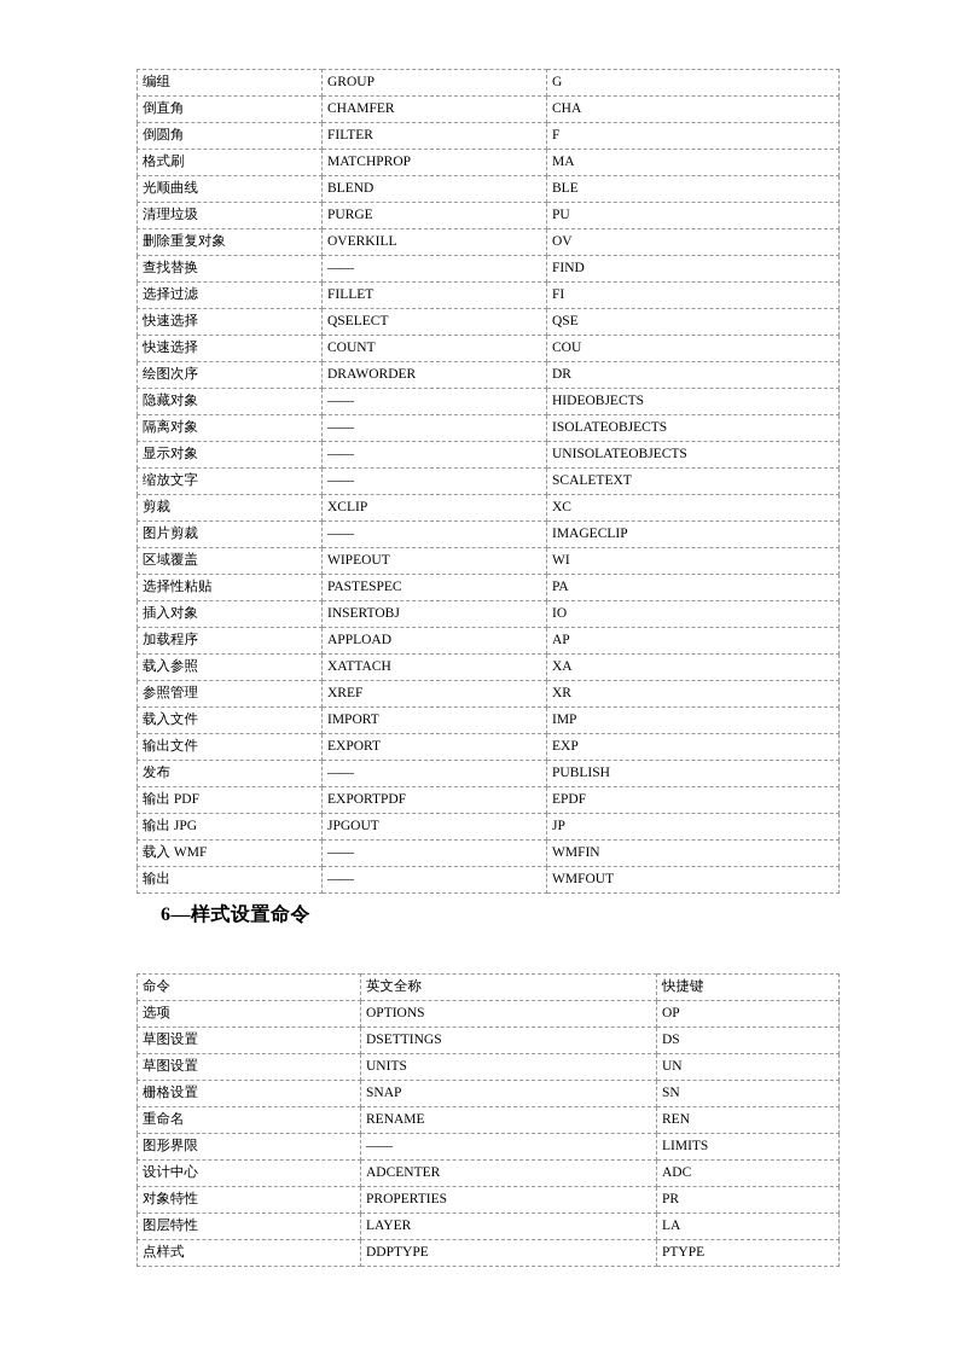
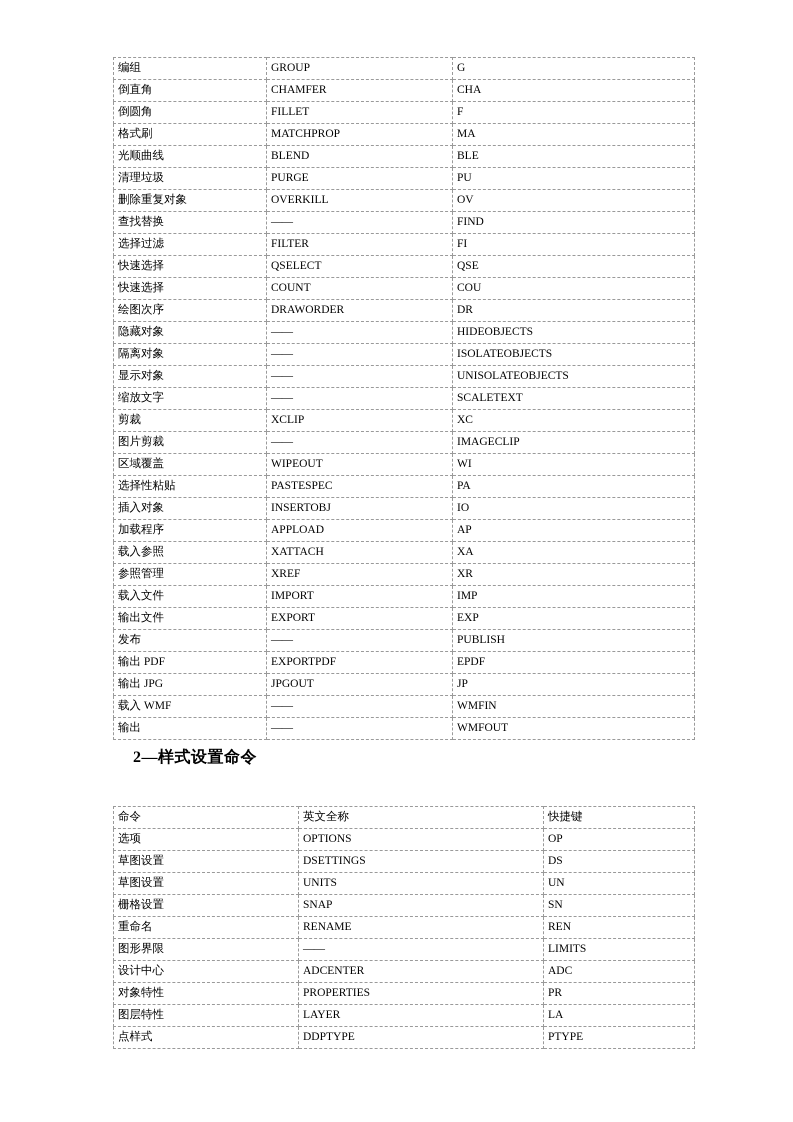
  编组	GROUP	G
  倒直角	CHAMFER	CHA
- 倒圆角	FILTER	F
+ 倒圆角	FILLET	F
  格式刷	MATCHPROP	MA
  光顺曲线	BLEND	BLE
  清理垃圾	PURGE	PU
  删除重复对象	OVERKILL	OV
  查找替换	——	FIND
- 选择过滤	FILLET	FI
+ 选择过滤	FILTER	FI
  快速选择	QSELECT	QSE
  快速选择	COUNT	COU
  绘图次序	DRAWORDER	DR
  隐藏对象	——	HIDEOBJECTS
  隔离对象	——	ISOLATEOBJECTS
  显示对象	——	UNISOLATEOBJECTS
  缩放文字	——	SCALETEXT
  剪裁	XCLIP	XC
  图片剪裁	——	IMAGECLIP
  区域覆盖	WIPEOUT	WI
  选择性粘贴	PASTESPEC	PA
  插入对象	INSERTOBJ	IO
  加载程序	APPLOAD	AP
  载入参照	XATTACH	XA
  参照管理	XREF	XR
  载入文件	IMPORT	IMP
  输出文件	EXPORT	EXP
  发布	——	PUBLISH
  输出 PDF	EXPORTPDF	EPDF
  输出 JPG	JPGOUT	JP
  载入 WMF	——	WMFIN
  输出	——	WMFOUT
- 6—样式设置命令
+ 2—样式设置命令
  命令	英文全称	快捷键
  选项	OPTIONS	OP
  草图设置	DSETTINGS	DS
  草图设置	UNITS	UN
  栅格设置	SNAP	SN
  重命名	RENAME	REN
  图形界限	——	LIMITS
  设计中心	ADCENTER	ADC
  对象特性	PROPERTIES	PR
  图层特性	LAYER	LA
  点样式	DDPTYPE	PTYPE
